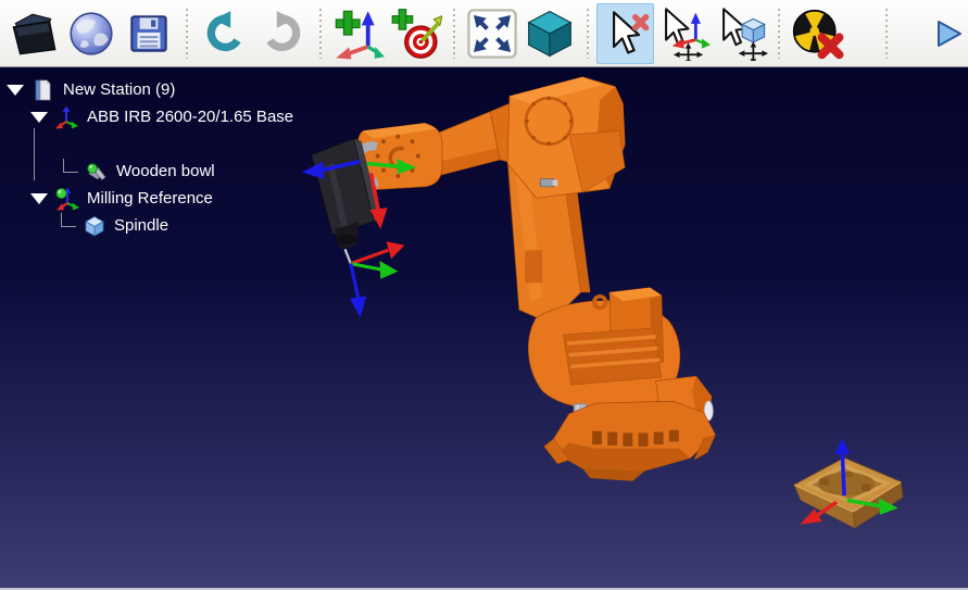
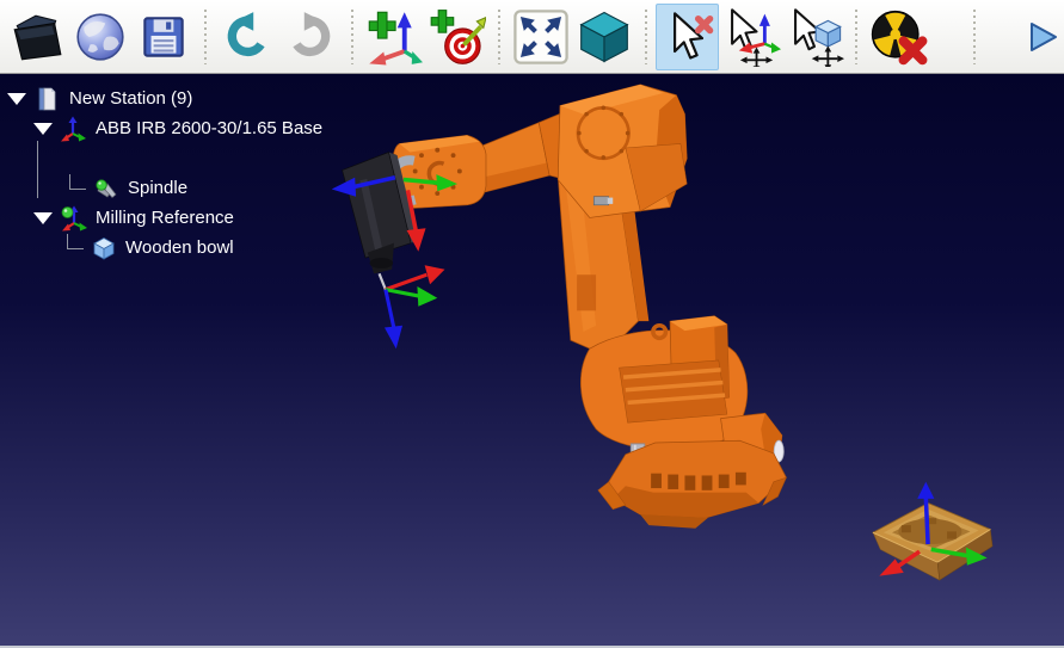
  New Station (9)
- ABB IRB 2600-20/1.65 Base
+ ABB IRB 2600-30/1.65 Base
- Wooden bowl
+ Spindle
  Milling Reference
- Spindle
+ Wooden bowl
